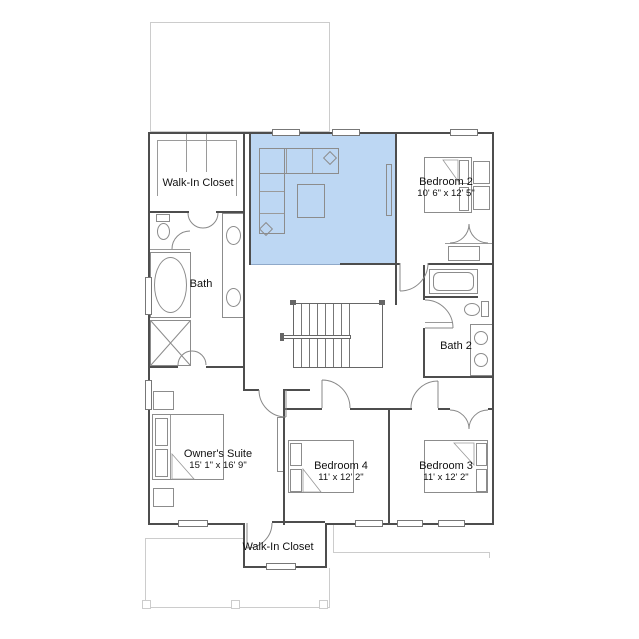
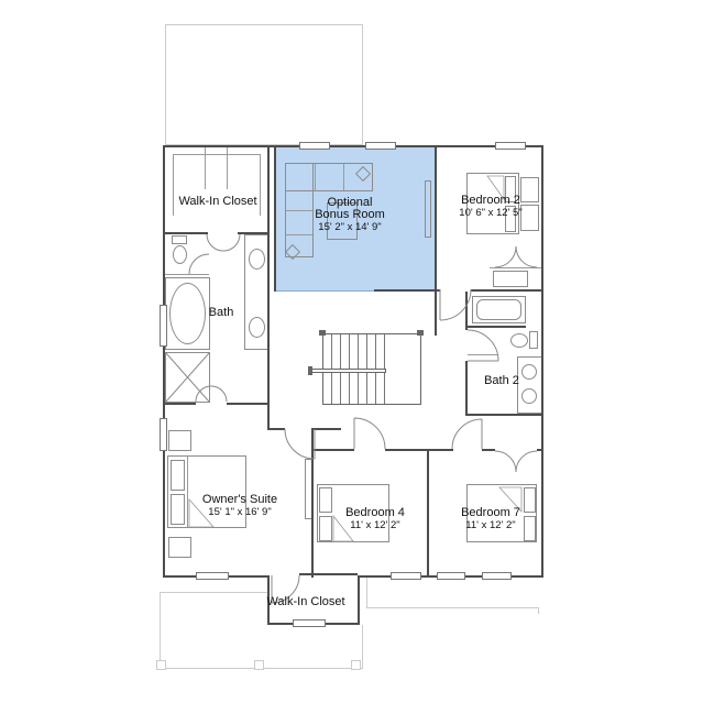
  Walk-In Closet
+ Optional
+ Bonus Room
+ 15' 2" x 14' 9"
  Bedroom 2
  10' 6" x 12' 5"
  Bath
  Bath 2
  Owner's Suite
  15' 1" x 16' 9"
  Bedroom 4
  11' x 12' 2"
- Bedroom 3
+ Bedroom 7
  11' x 12' 2"
  Walk-In Closet
